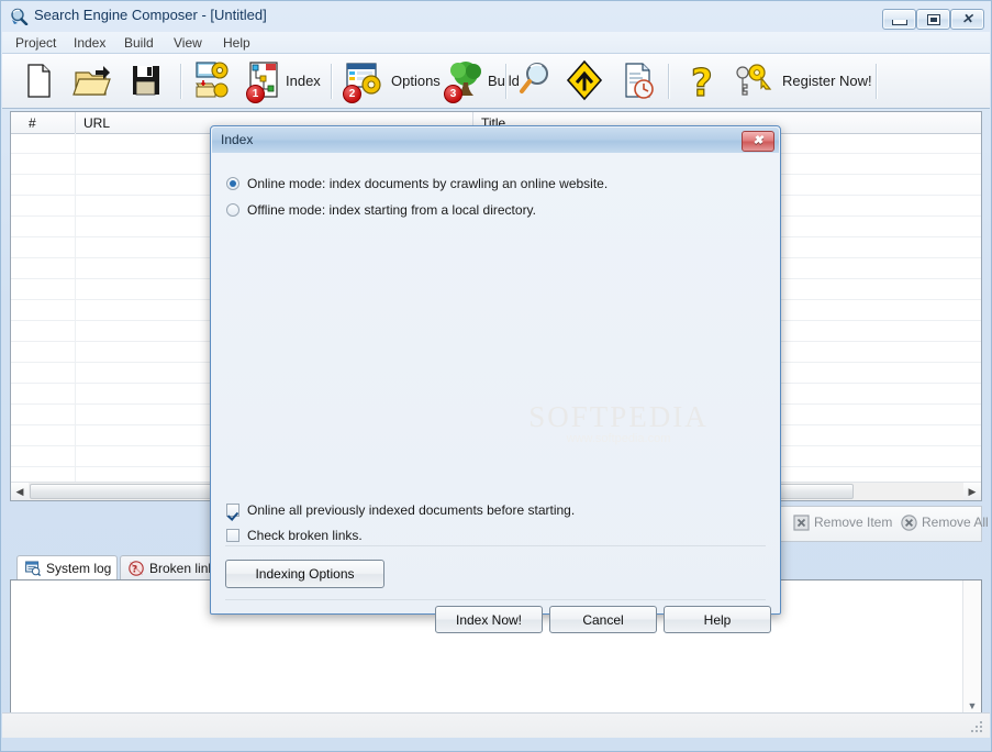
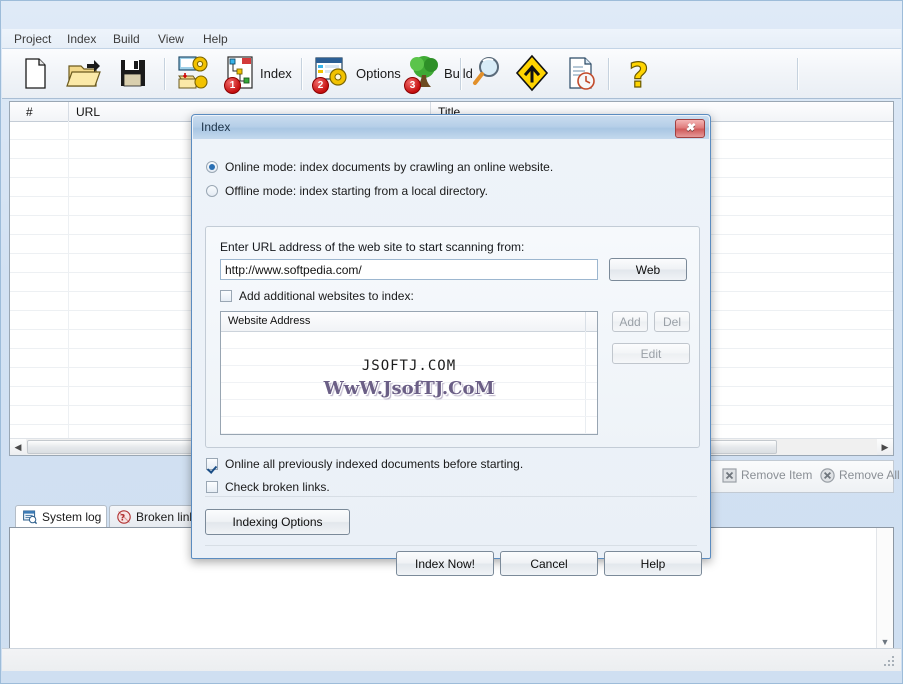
- Search Engine Composer - [Untitled]
- ✕
  Project
  Index
  Build
  View
  Help
  1
  Index
  2
  Options
  3
  Buld
  ?
- Register Now!
  #
  URL
  Title
  ◀
  ▶
  Remove Item
  Remove All
  System log
  ?
  Broken lin
  ▼
  Index
  ✖
  Online mode: index documents by crawling an online website.
  Offline mode: index starting from a local directory.
+ Enter URL address of the web site to start scanning from:
+ http://www.softpedia.com/
+ Web
+ Add additional websites to index:
+ Website Address
+ JSOFTJ.COM
+ WwW.JsofTJ.CoM
+ Add
+ Del
+ Edit
  Online all previously indexed documents before starting.
  Check broken links.
  Indexing Options
  Index Now!
  Cancel
  Help
